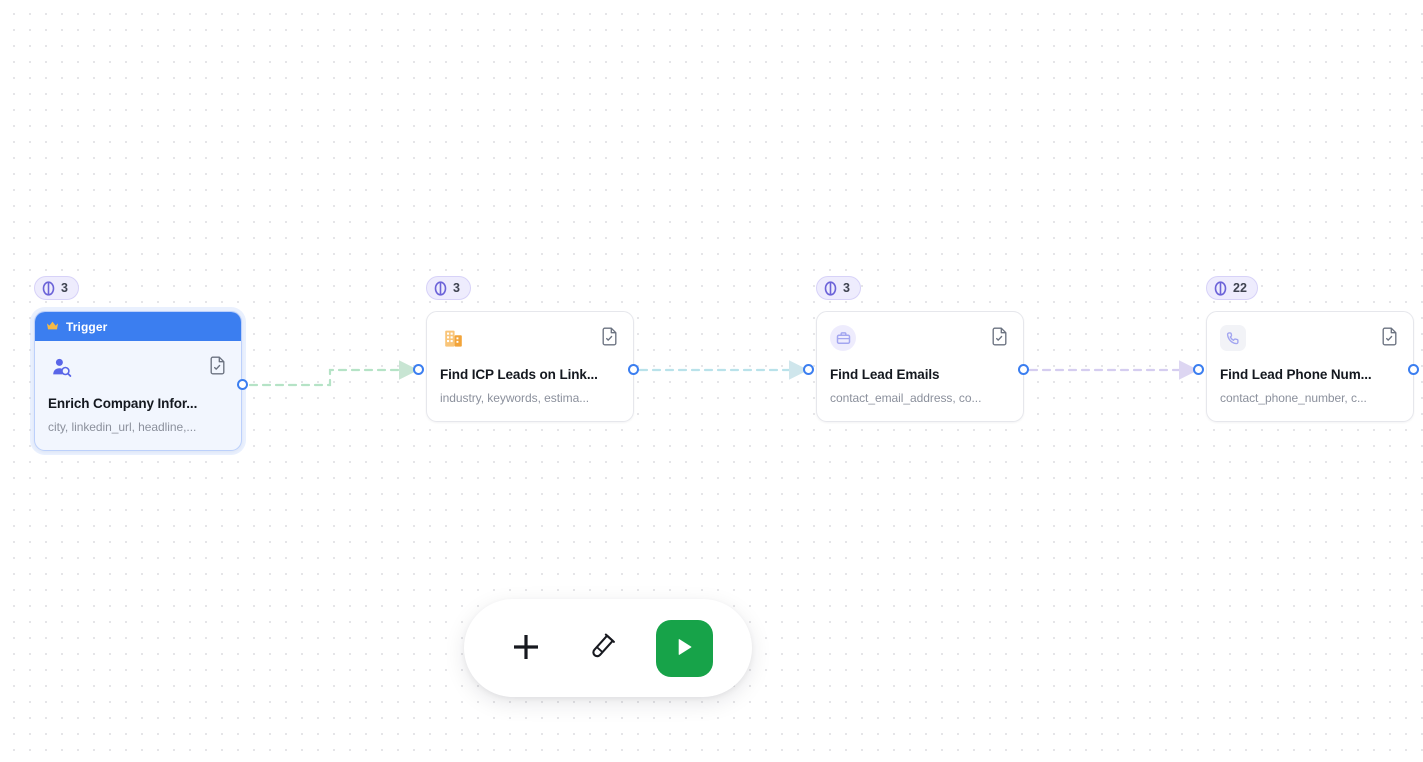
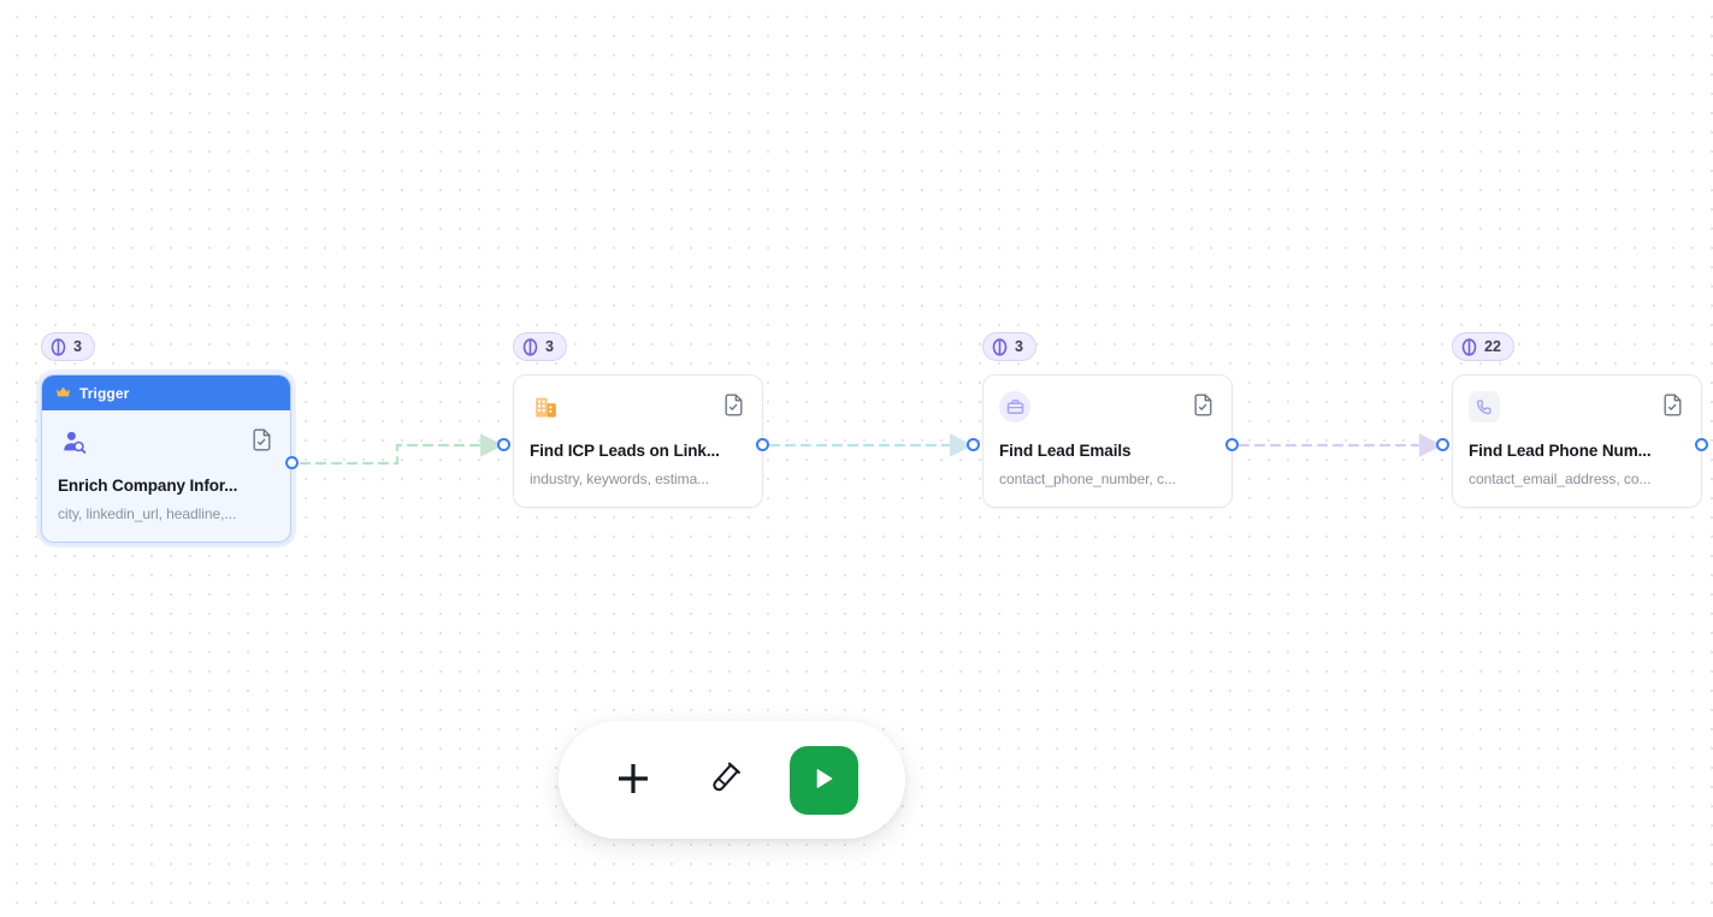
  3
  Trigger
  Enrich Company Infor...
  city, linkedin_url, headline,...
  3
  Find ICP Leads on Link...
  industry, keywords, estima...
  3
  Find Lead Emails
- contact_email_address, co...
+ contact_phone_number, c...
  22
  Find Lead Phone Num...
- contact_phone_number, c...
+ contact_email_address, co...
